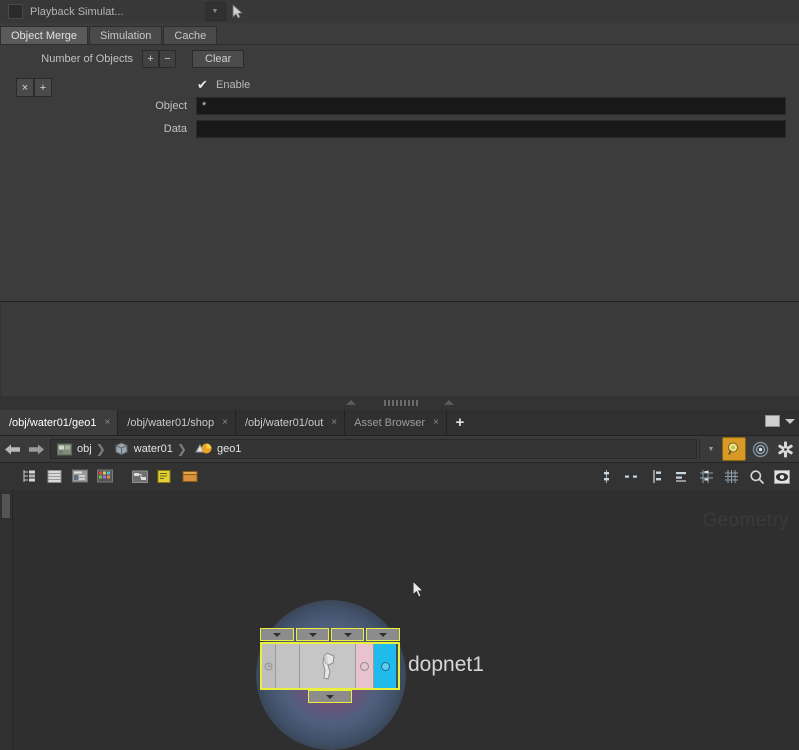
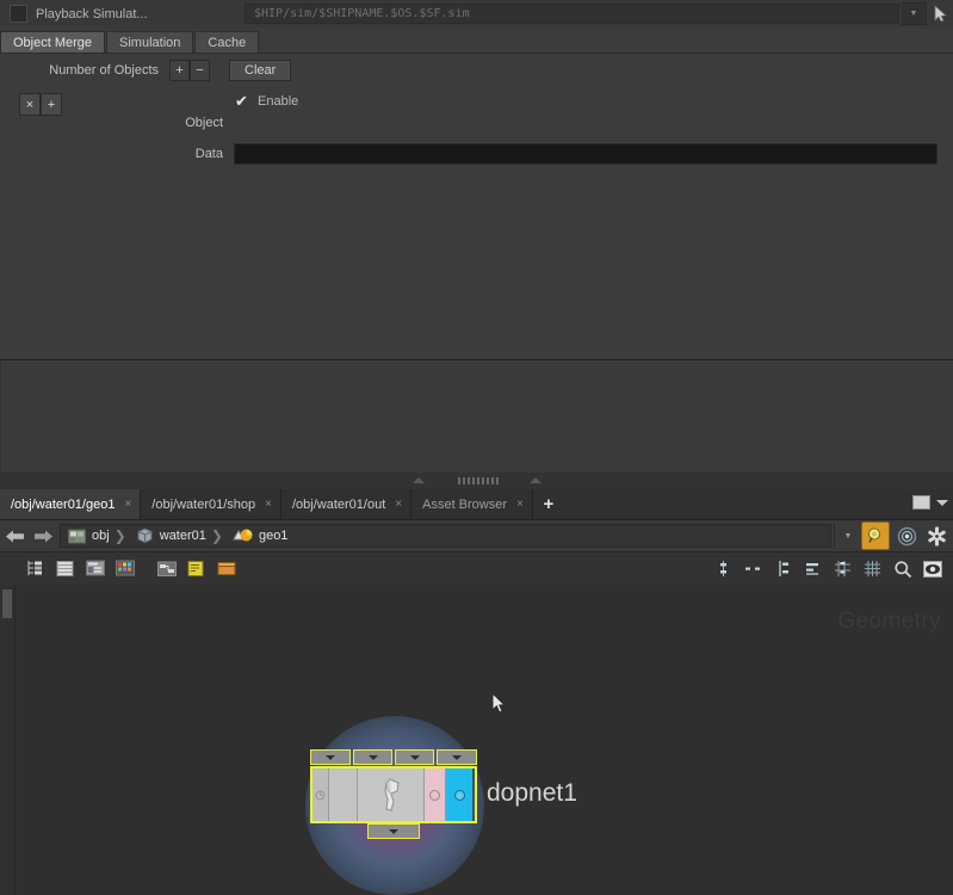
  Playback Simulat...
+ $HIP/sim/$SHIPNAME.$OS.$SF.sim
  Object Merge
  Simulation
  Cache
  Number of Objects
  +
  −
  Clear
  ×
  +
  ✔
  Enable
  Object
- *
  Data
  /obj/water01/geo1
  ×
  /obj/water01/shop
  ×
  /obj/water01/out
  ×
  Asset Browser
  ×
  +
  obj
  ❯
  water01
  ❯
  geo1
  dopnet1
